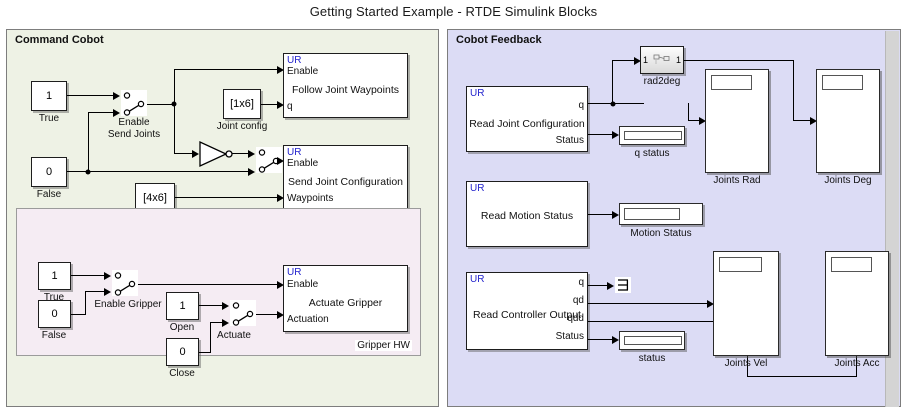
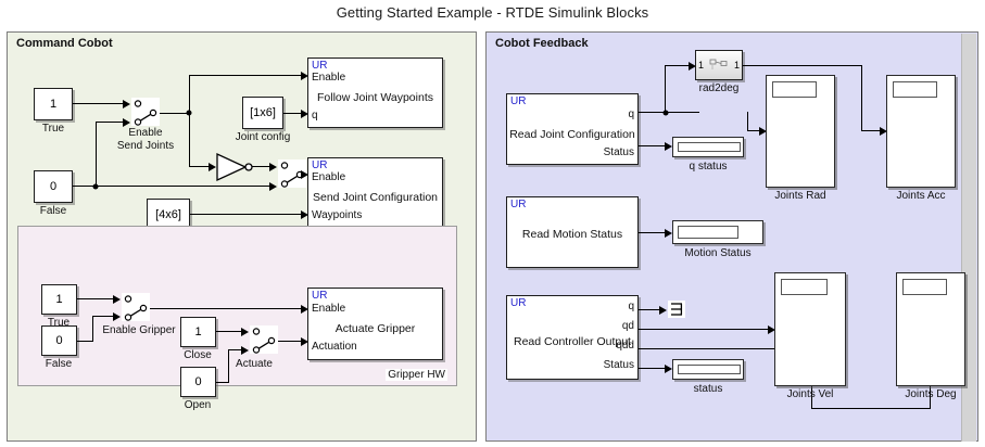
  Getting Started Example - RTDE Simulink Blocks
  Command Cobot
  1
  True
  0
  False
  Enable
  Send Joints
  [1x6]
  Joint config
  [4x6]
  UR
  Enable
  Follow Joint Waypoints
  q
  UR
  Enable
  Send Joint Configuration
  Waypoints
  Gripper HW
  1
  True
  0
  False
  Enable Gripper
  1
- Open
+ Close
  0
- Close
+ Open
  Actuate
  UR
  Enable
  Actuate Gripper
  Actuation
  Cobot Feedback
  UR
  q
  Read Joint Configuration
  Status
  1
  1
  rad2deg
  q status
  Joints Rad
- Joints Deg
+ Joints Acc
  UR
  Read Motion Status
  Motion Status
  UR
  q
  qd
  Read Controller Output
  qdd
  Status
  status
  Joints Vel
- Joints Acc
+ Joints Deg
